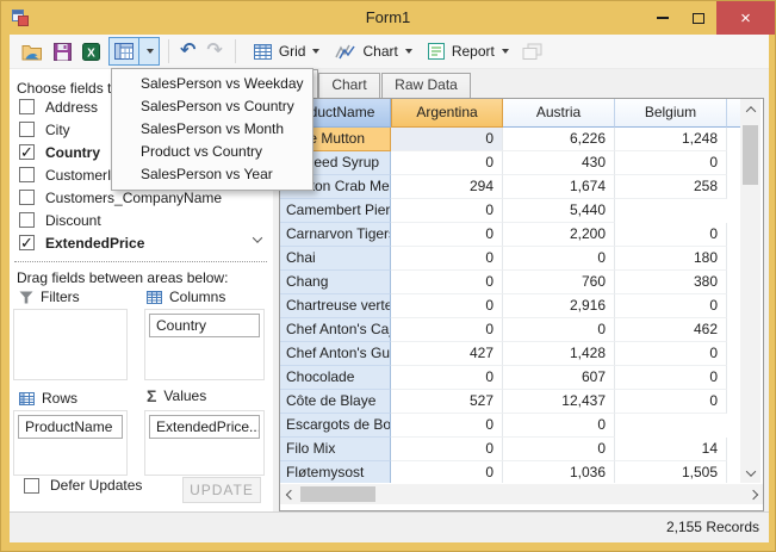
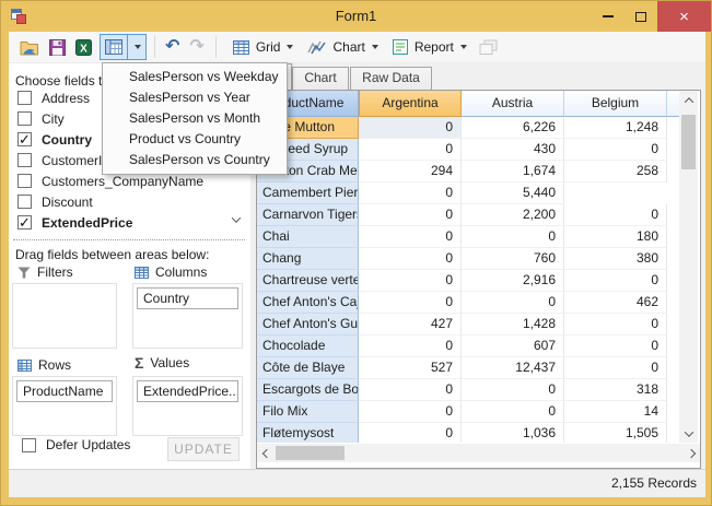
  Form1
  ×
  X
  ↶
  ↷
  Grid
  Chart
  Report
  Address
  City
  Country
  CustomerI
  Customers_CompanyName
  Discount
  ExtendedPrice
  Drag fields between areas below:
  Filters
  Columns
  Country
  Rows
  Σ
  Values
  ProductName
  ExtendedPrice...
  Defer Updates
  UPDATE
  Chart
  Raw Data
  ductName
  Argentina
  Austria
  Belgium
  0
  6,226
  1,248
  0
  430
  0
  294
  1,674
  258
  Camembert Pier
  0
  5,440
  Carnarvon Tiger
  0
  2,200
  0
  Chai
  0
  0
  180
  Chang
  0
  760
  380
  Chartreuse verte
  0
  2,916
  0
  0
  0
  462
  427
  1,428
  0
  Chocolade
  0
  607
  0
  Côte de Blaye
  527
  12,437
  0
  0
  0
+ 318
  Filo Mix
  0
  0
  14
  Fløtemysost
  0
  1,036
  1,505
  2,155 Records
  SalesPerson vs Weekday
- SalesPerson vs Country
+ SalesPerson vs Year
  SalesPerson vs Month
  Product vs Country
- SalesPerson vs Year
+ SalesPerson vs Country
